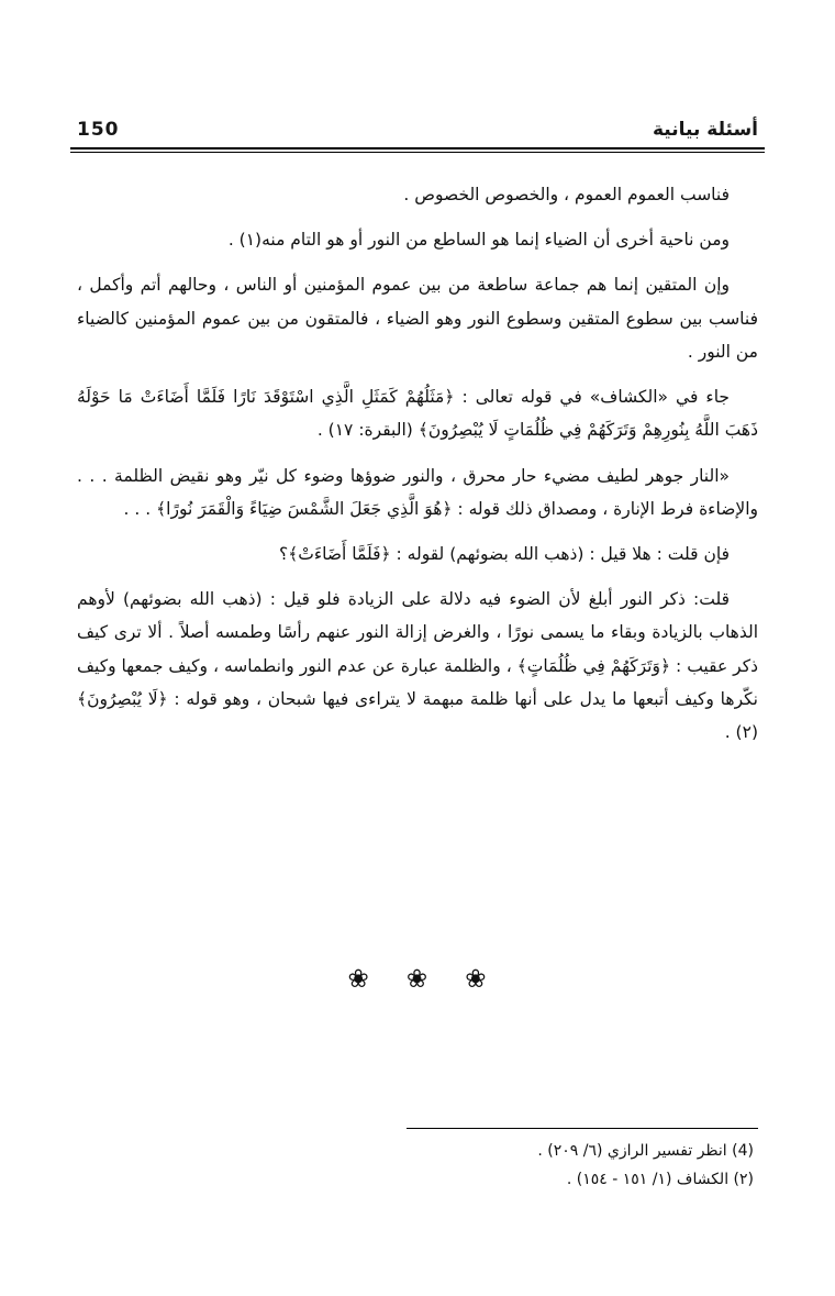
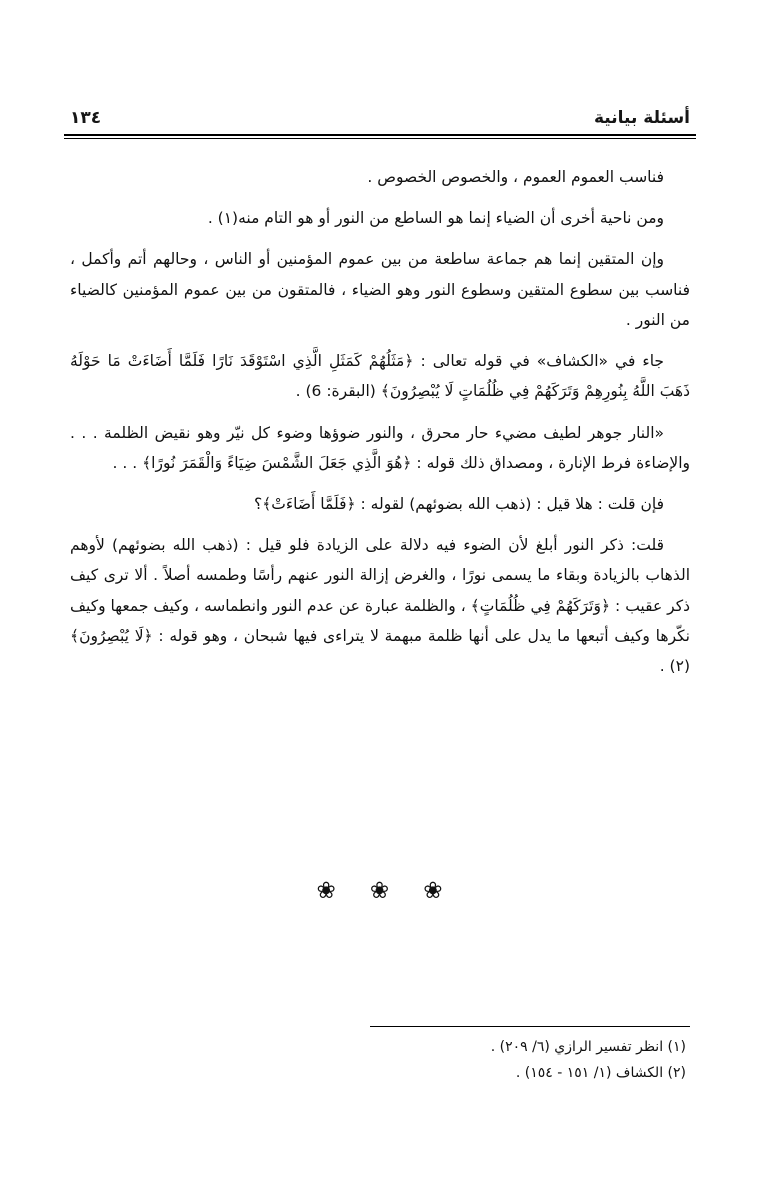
  أسئلة بيانية
- 150
+ ١٣٤
  فناسب العموم العموم ، والخصوص الخصوص .
  ومن ناحية أخرى أن الضياء إنما هو الساطع من النور أو هو التام منه(١) .
  وإن المتقين إنما هم جماعة ساطعة من بين عموم المؤمنين أو الناس ، وحالهم أتم وأكمل ، فناسب بين سطوع المتقين وسطوع النور وهو الضياء ، فالمتقون من بين عموم المؤمنين كالضياء من النور .
- جاء في «الكشاف» في قوله تعالى : ﴿مَثَلُهُمْ كَمَثَلِ الَّذِي اسْتَوْقَدَ نَارًا فَلَمَّا أَضَاءَتْ مَا حَوْلَهُ ذَهَبَ اللَّهُ بِنُورِهِمْ وَتَرَكَهُمْ فِي ظُلُمَاتٍ لَا يُبْصِرُونَ﴾ (البقرة: ١٧) .
+ جاء في «الكشاف» في قوله تعالى : ﴿مَثَلُهُمْ كَمَثَلِ الَّذِي اسْتَوْقَدَ نَارًا فَلَمَّا أَضَاءَتْ مَا حَوْلَهُ ذَهَبَ اللَّهُ بِنُورِهِمْ وَتَرَكَهُمْ فِي ظُلُمَاتٍ لَا يُبْصِرُونَ﴾ (البقرة: 6) .
  «النار جوهر لطيف مضيء حار محرق ، والنور ضوؤها وضوء كل نيّر وهو نقيض الظلمة . . . والإضاءة فرط الإنارة ، ومصداق ذلك قوله : ﴿هُوَ الَّذِي جَعَلَ الشَّمْسَ ضِيَاءً وَالْقَمَرَ نُورًا﴾ . . .
  فإن قلت : هلا قيل : (ذهب الله بضوئهم) لقوله : ﴿فَلَمَّا أَضَاءَتْ﴾؟
  قلت: ذكر النور أبلغ لأن الضوء فيه دلالة على الزيادة فلو قيل : (ذهب الله بضوئهم) لأوهم الذهاب بالزيادة وبقاء ما يسمى نورًا ، والغرض إزالة النور عنهم رأسًا وطمسه أصلاً . ألا ترى كيف ذكر عقيب : ﴿وَتَرَكَهُمْ فِي ظُلُمَاتٍ﴾ ، والظلمة عبارة عن عدم النور وانطماسه ، وكيف جمعها وكيف نكّرها وكيف أتبعها ما يدل على أنها ظلمة مبهمة لا يتراءى فيها شبحان ، وهو قوله : ﴿لَا يُبْصِرُونَ﴾(٢) .
  ❀ ❀ ❀
- (4) انظر تفسير الرازي (٦/ ٢٠٩) .
+ (١) انظر تفسير الرازي (٦/ ٢٠٩) .
  (٢) الكشاف (١/ ١٥١ - ١٥٤) .
